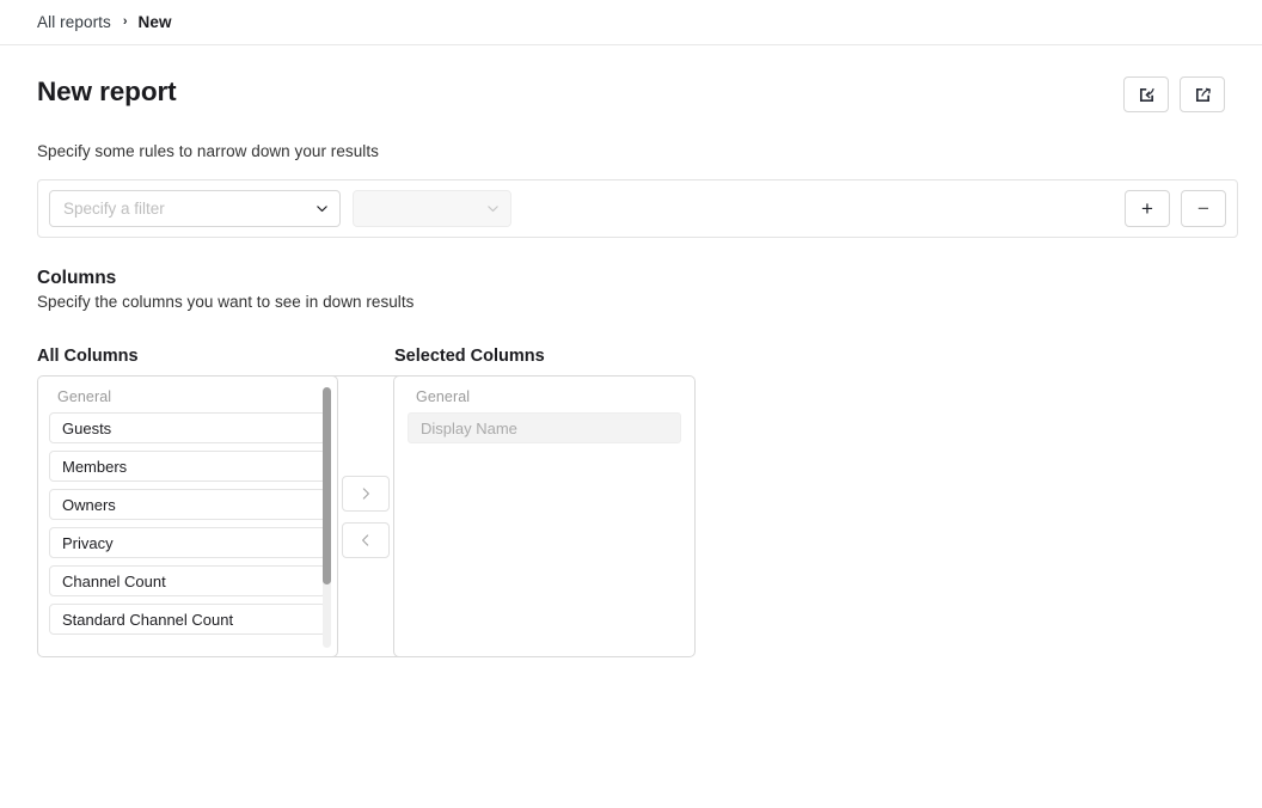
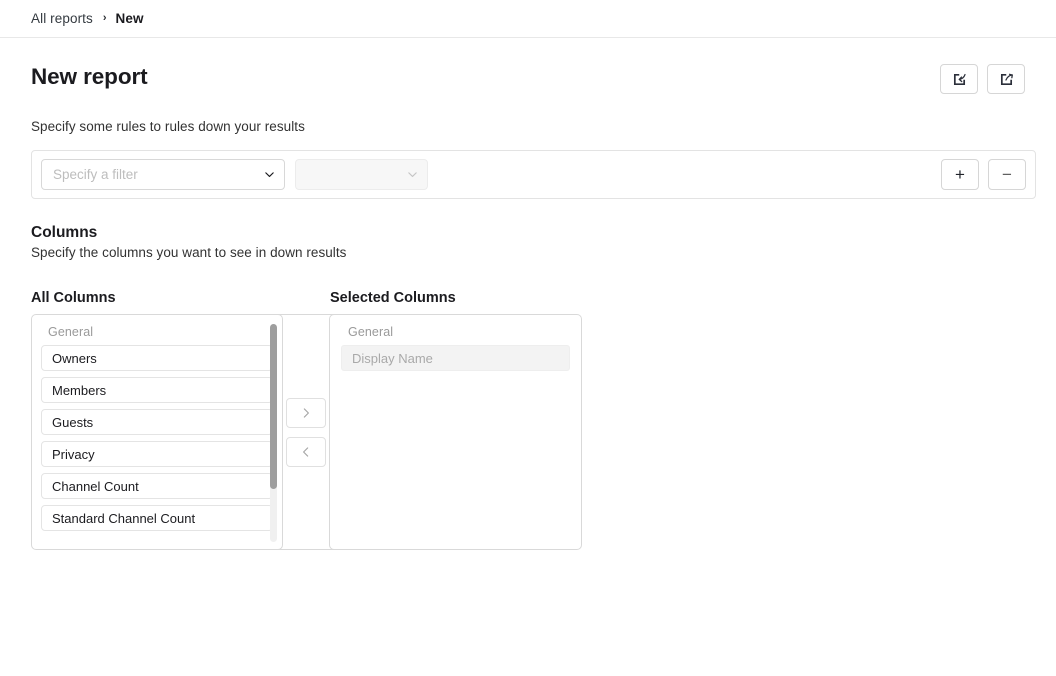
  All reports
  ›
  New
  New report
- Specify some rules to narrow down your results
+ Specify some rules to rules down your results
  Specify a filter
  +
  −
  Columns
  Specify the columns you want to see in down results
  All Columns
  Selected Columns
  General
- Guests
+ Owners
  Members
- Owners
+ Guests
  Privacy
  Channel Count
  Standard Channel Count
  General
  Display Name
